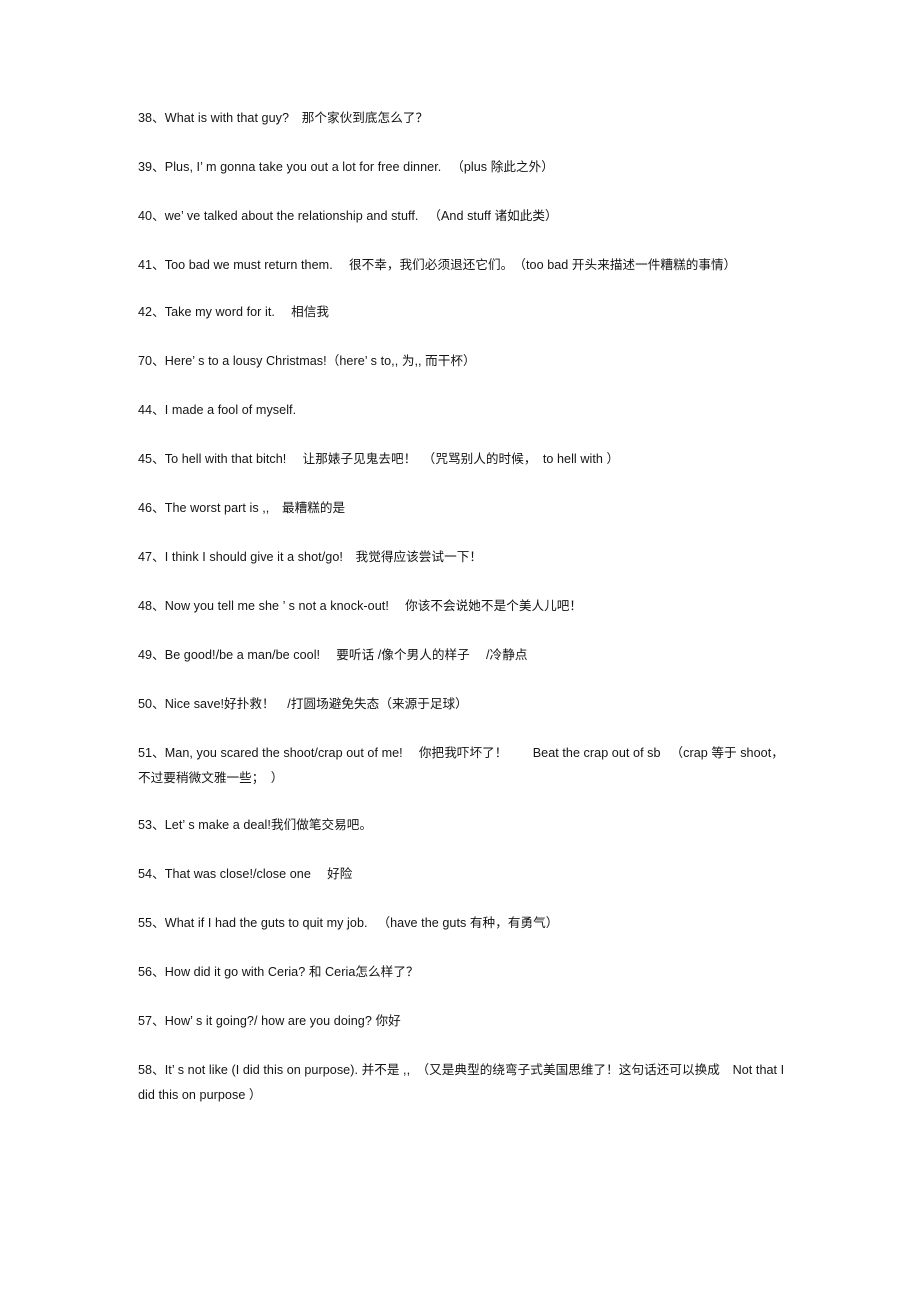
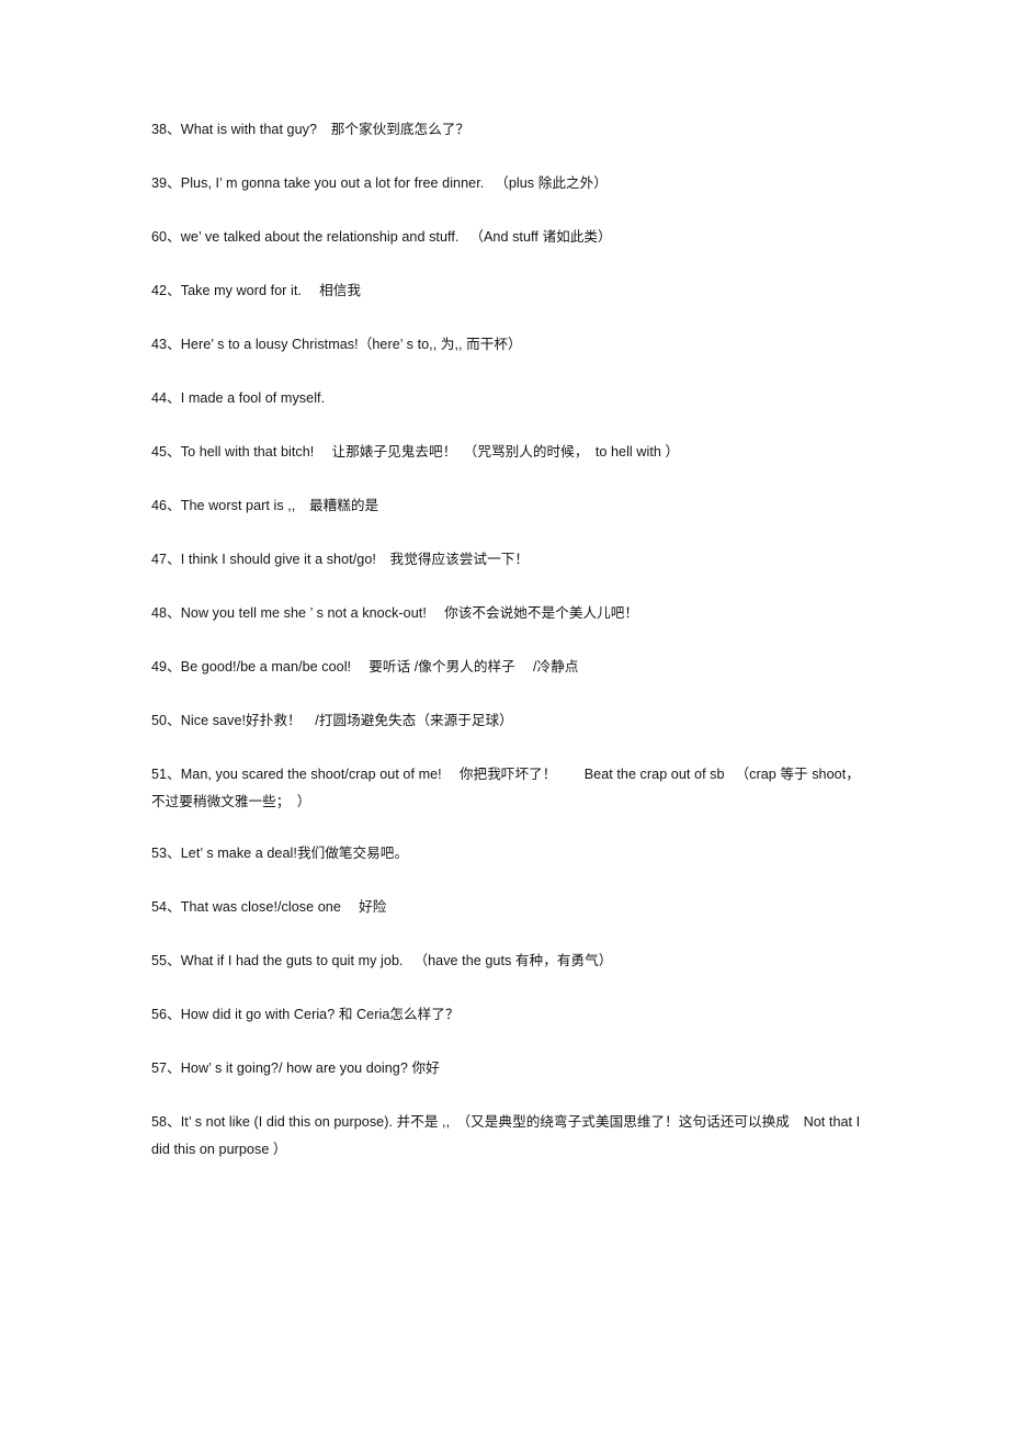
  38、What is with that guy? 那个家伙到底怎么了？
  39、Plus, I’ m gonna take you out a lot for free dinner. （plus 除此之外）
- 40、we’ ve talked about the relationship and stuff. （And stuff 诸如此类）
+ 60、we’ ve talked about the relationship and stuff. （And stuff 诸如此类）
- 41、Too bad we must return them. 很不幸，我们必须退还它们。 （too bad 开头来描述一件糟糕的事情）
  42、Take my word for it. 相信我
- 70、Here’ s to a lousy Christmas!（here’ s to,, 为,, 而干杯）
+ 43、Here’ s to a lousy Christmas!（here’ s to,, 为,, 而干杯）
  44、I made a fool of myself.
  45、To hell with that bitch! 让那婊子见鬼去吧！ （咒骂别人的时候， to hell with ）
  46、The worst part is ,, 最糟糕的是
  47、I think I should give it a shot/go! 我觉得应该尝试一下！
  48、Now you tell me she ’ s not a knock-out! 你该不会说她不是个美人儿吧！
  49、Be good!/be a man/be cool! 要听话 /像个男人的样子 /冷静点
  50、Nice save!好扑救！ /打圆场避免失态（来源于足球）
  51、Man, you scared the shoot/crap out of me! 你把我吓坏了！ Beat the crap out of sb （crap 等于 shoot，不过要稍微文雅一些； ）
  53、Let’ s make a deal!我们做笔交易吧。
  54、That was close!/close one 好险
  55、What if I had the guts to quit my job. （have the guts 有种，有勇气）
  56、How did it go with Ceria? 和 Ceria怎么样了？
  57、How’ s it going?/ how are you doing? 你好
  58、It’ s not like (I did this on purpose). 并不是 ,, （又是典型的绕弯子式美国思维了！这句话还可以换成 Not that I did this on purpose ）
